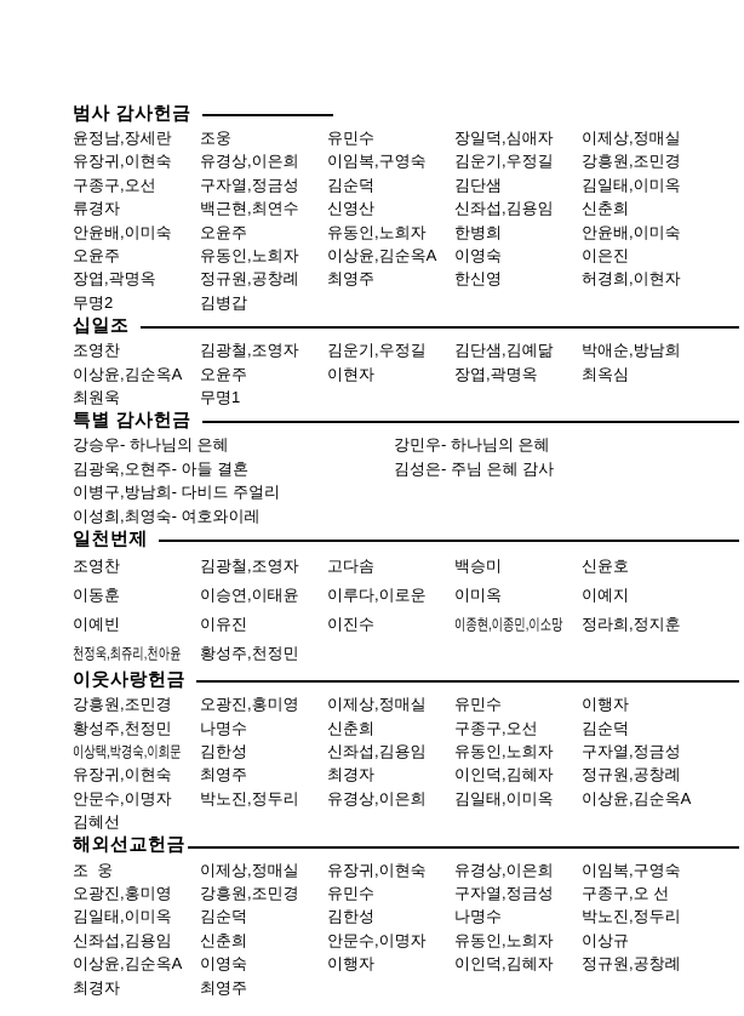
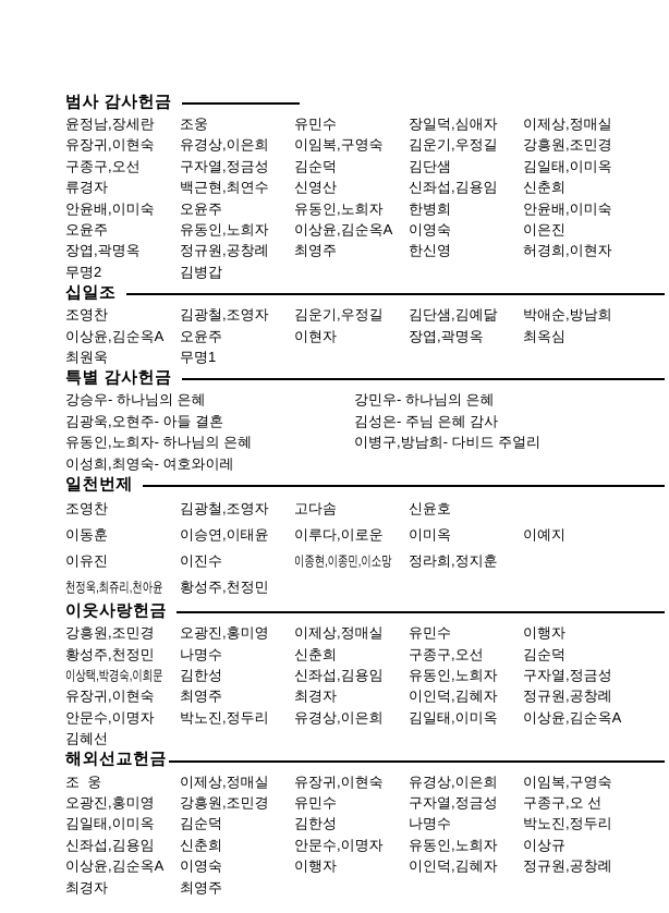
  범사 감사헌금
  윤정남,장세란
  조웅
  유민수
  장일덕,심애자
  이제상,정매실
  유장귀,이현숙
  유경상,이은희
  이임복,구영숙
  김운기,우정길
  강흥원,조민경
  구종구,오선
  구자열,정금성
  김순덕
  김단샘
  김일태,이미옥
  류경자
  백근현,최연수
  신영산
  신좌섭,김용임
  신춘희
  안윤배,이미숙
  오윤주
  유동인,노희자
  한병희
  안윤배,이미숙
  오윤주
  유동인,노희자
  이상윤,김순옥A
  이영숙
  이은진
  장엽,곽명옥
  정규원,공창례
  최영주
  한신영
  허경희,이현자
  무명2
  김병갑
  십일조
  조영찬
  김광철,조영자
  김운기,우정길
  김단샘,김예닮
  박애순,방남희
  이상윤,김순옥A
  오윤주
  이현자
  장엽,곽명옥
  최옥심
  최원욱
  무명1
  특별 감사헌금
  강승우- 하나님의 은혜
  강민우- 하나님의 은혜
  김광욱,오현주- 아들 결혼
  김성은- 주님 은혜 감사
+ 유동인,노희자- 하나님의 은혜
  이병구,방남희- 다비드 주얼리
  이성희,최영숙- 여호와이레
  일천번제
  조영찬
  김광철,조영자
  고다솜
- 백승미
  신윤호
  이동훈
  이승연,이태윤
  이루다,이로운
  이미옥
  이예지
- 이예빈
  이유진
  이진수
  이종현,이종민,이소망
  정라희,정지훈
  천정욱,최쥬리,천아윤
  황성주,천정민
  이웃사랑헌금
  강흥원,조민경
  오광진,홍미영
  이제상,정매실
  유민수
  이행자
  황성주,천정민
  나명수
  신춘희
  구종구,오선
  김순덕
  이상택,박경숙,이희문
  김한성
  신좌섭,김용임
  유동인,노희자
  구자열,정금성
  유장귀,이현숙
  최영주
  최경자
  이인덕,김혜자
  정규원,공창례
  안문수,이명자
  박노진,정두리
  유경상,이은희
  김일태,이미옥
  이상윤,김순옥A
  김혜선
  해외선교헌금
  조 웅
  이제상,정매실
  유장귀,이현숙
  유경상,이은희
  이임복,구영숙
  오광진,홍미영
  강흥원,조민경
  유민수
  구자열,정금성
  구종구,오 선
  김일태,이미옥
  김순덕
  김한성
  나명수
  박노진,정두리
  신좌섭,김용임
  신춘희
  안문수,이명자
  유동인,노희자
  이상규
  이상윤,김순옥A
  이영숙
  이행자
  이인덕,김혜자
  정규원,공창례
  최경자
  최영주
